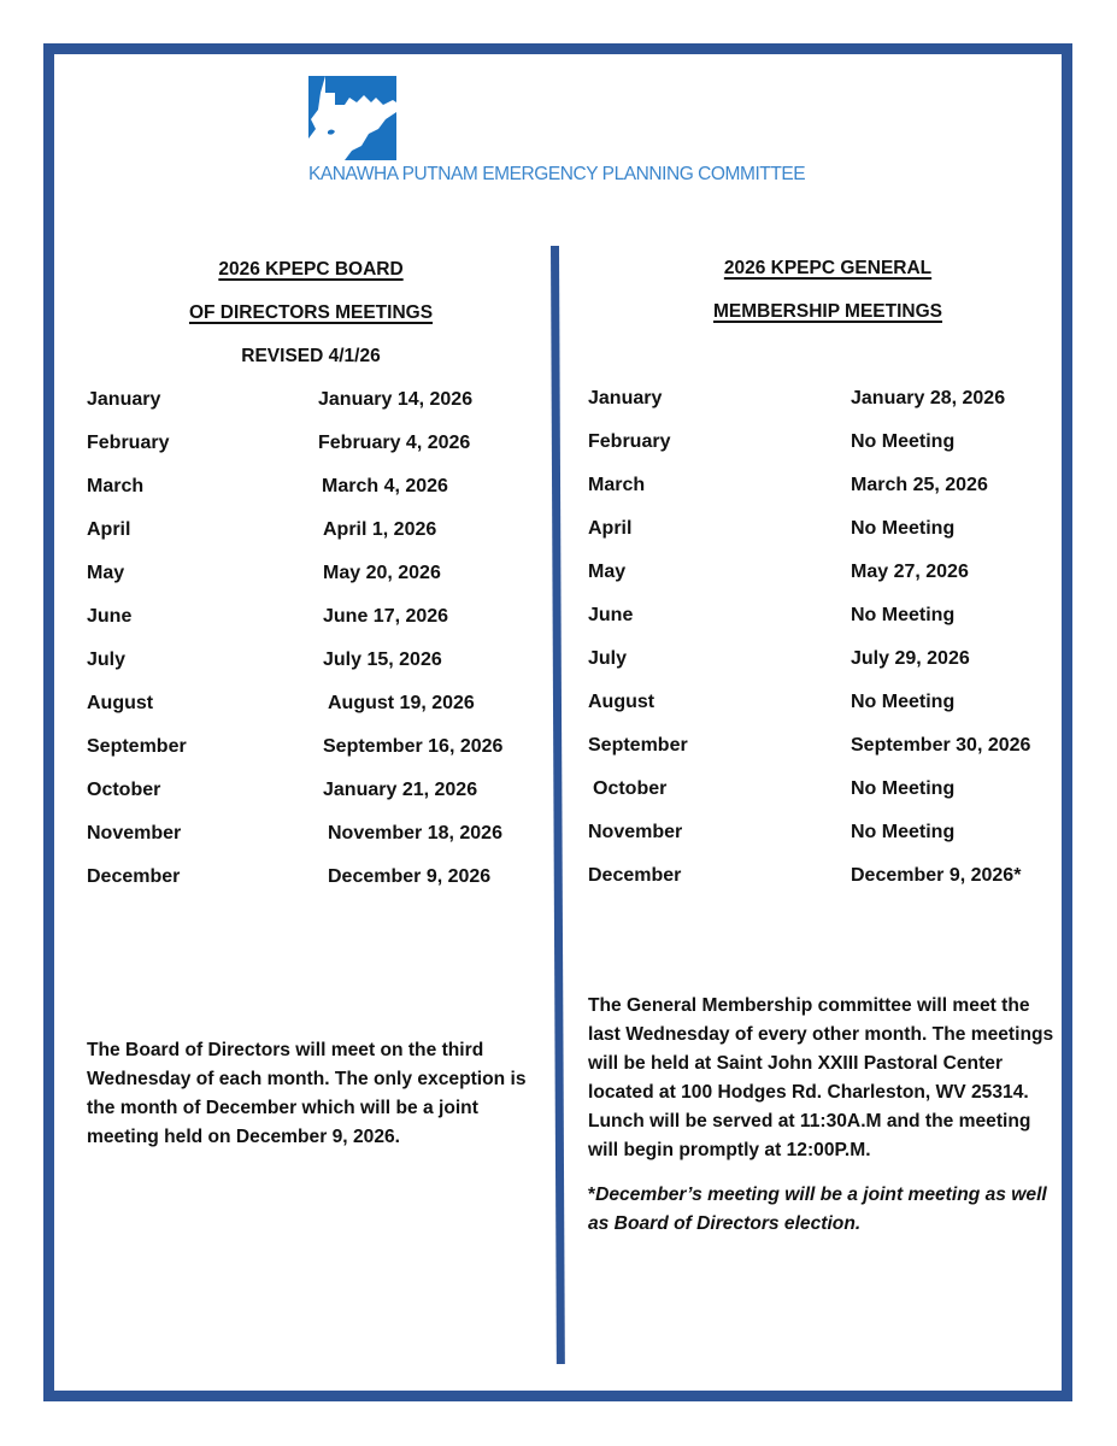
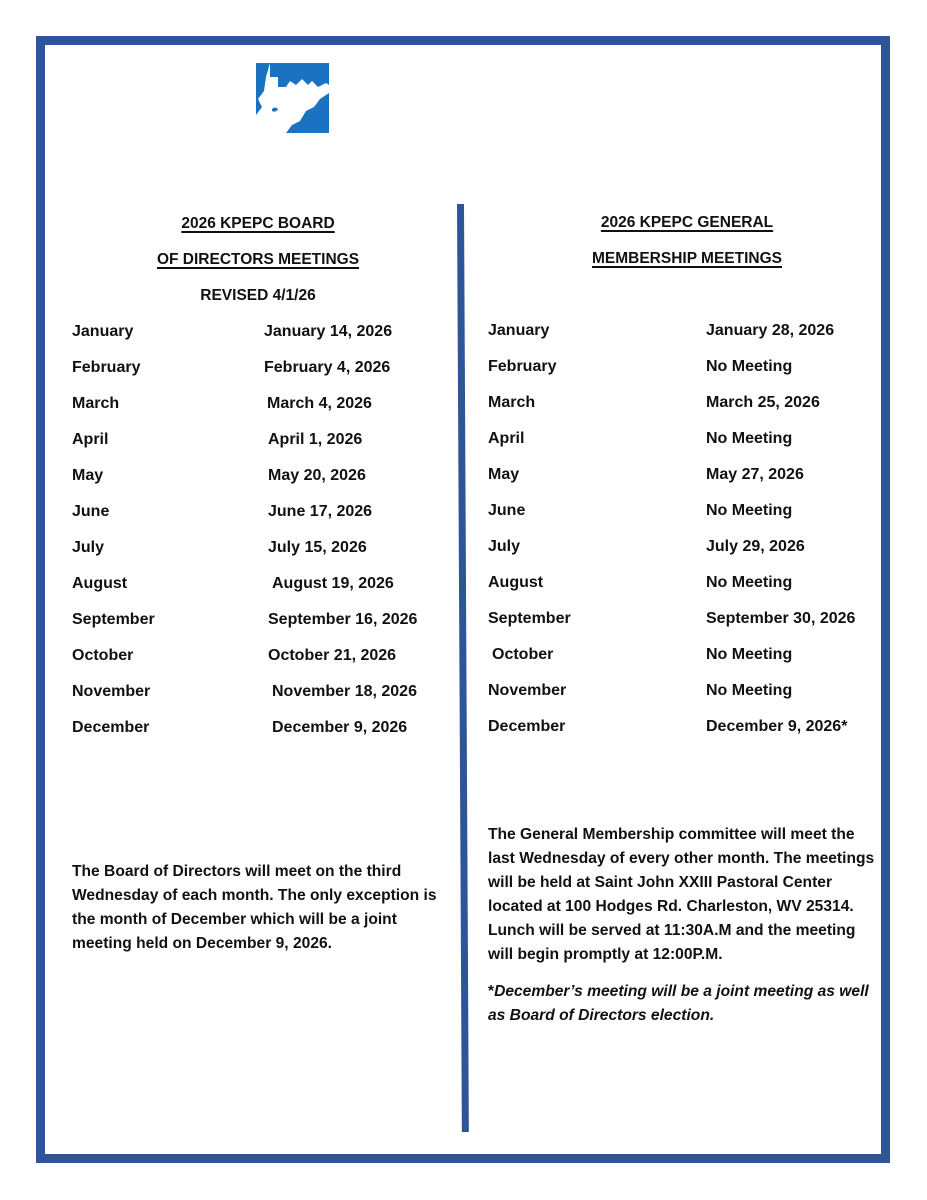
- KANAWHA PUTNAM EMERGENCY PLANNING COMMITTEE
  2026 KPEPC BOARD
  OF DIRECTORS MEETINGS
  REVISED 4/1/26
  January
  January 14, 2026
  February
  February 4, 2026
  March
  March 4, 2026
  April
  April 1, 2026
  May
  May 20, 2026
  June
  June 17, 2026
  July
  July 15, 2026
  August
  August 19, 2026
  September
  September 16, 2026
  October
- January 21, 2026
+ October 21, 2026
  November
  November 18, 2026
  December
  December 9, 2026
  The Board of Directors will meet on the third Wednesday of each month. The only exception is the month of December which will be a joint meeting held on December 9, 2026.
  2026 KPEPC GENERAL
  MEMBERSHIP MEETINGS
  January
  January 28, 2026
  February
  No Meeting
  March
  March 25, 2026
  April
  No Meeting
  May
  May 27, 2026
  June
  No Meeting
  July
  July 29, 2026
  August
  No Meeting
  September
  September 30, 2026
  October
  No Meeting
  November
  No Meeting
  December
  December 9, 2026*
  The General Membership committee will meet the last Wednesday of every other month. The meetings will be held at Saint John XXIII Pastoral Center located at 100 Hodges Rd. Charleston, WV 25314. Lunch will be served at 11:30A.M and the meeting will begin promptly at 12:00P.M.
  *December’s meeting will be a joint meeting as well as Board of Directors election.
